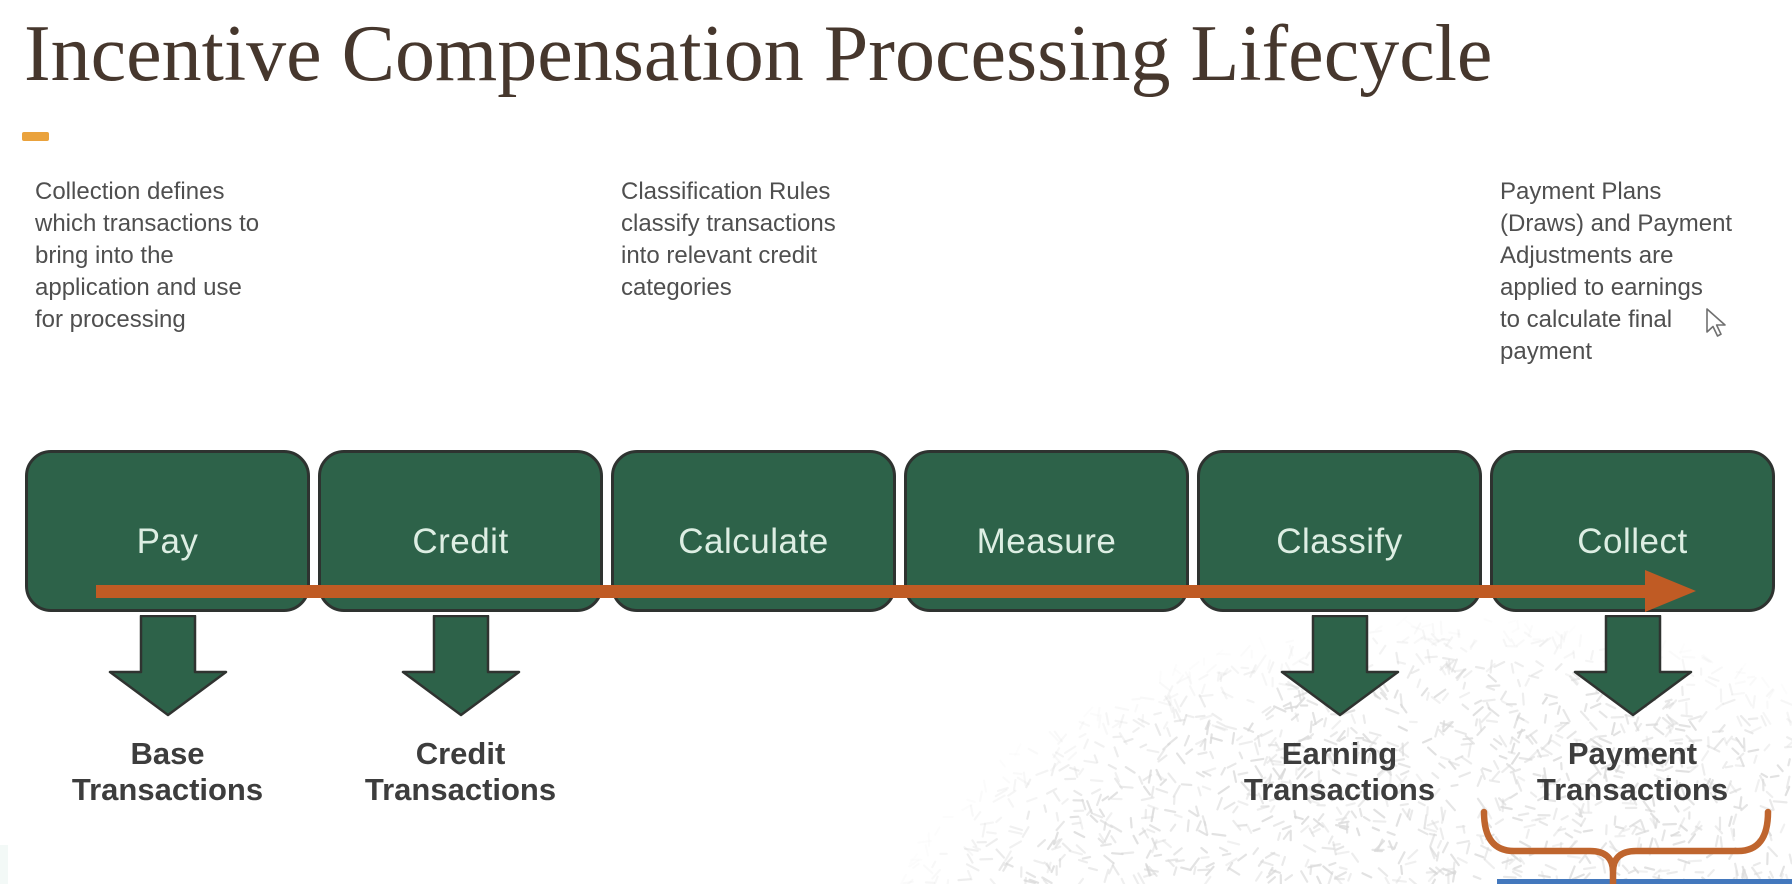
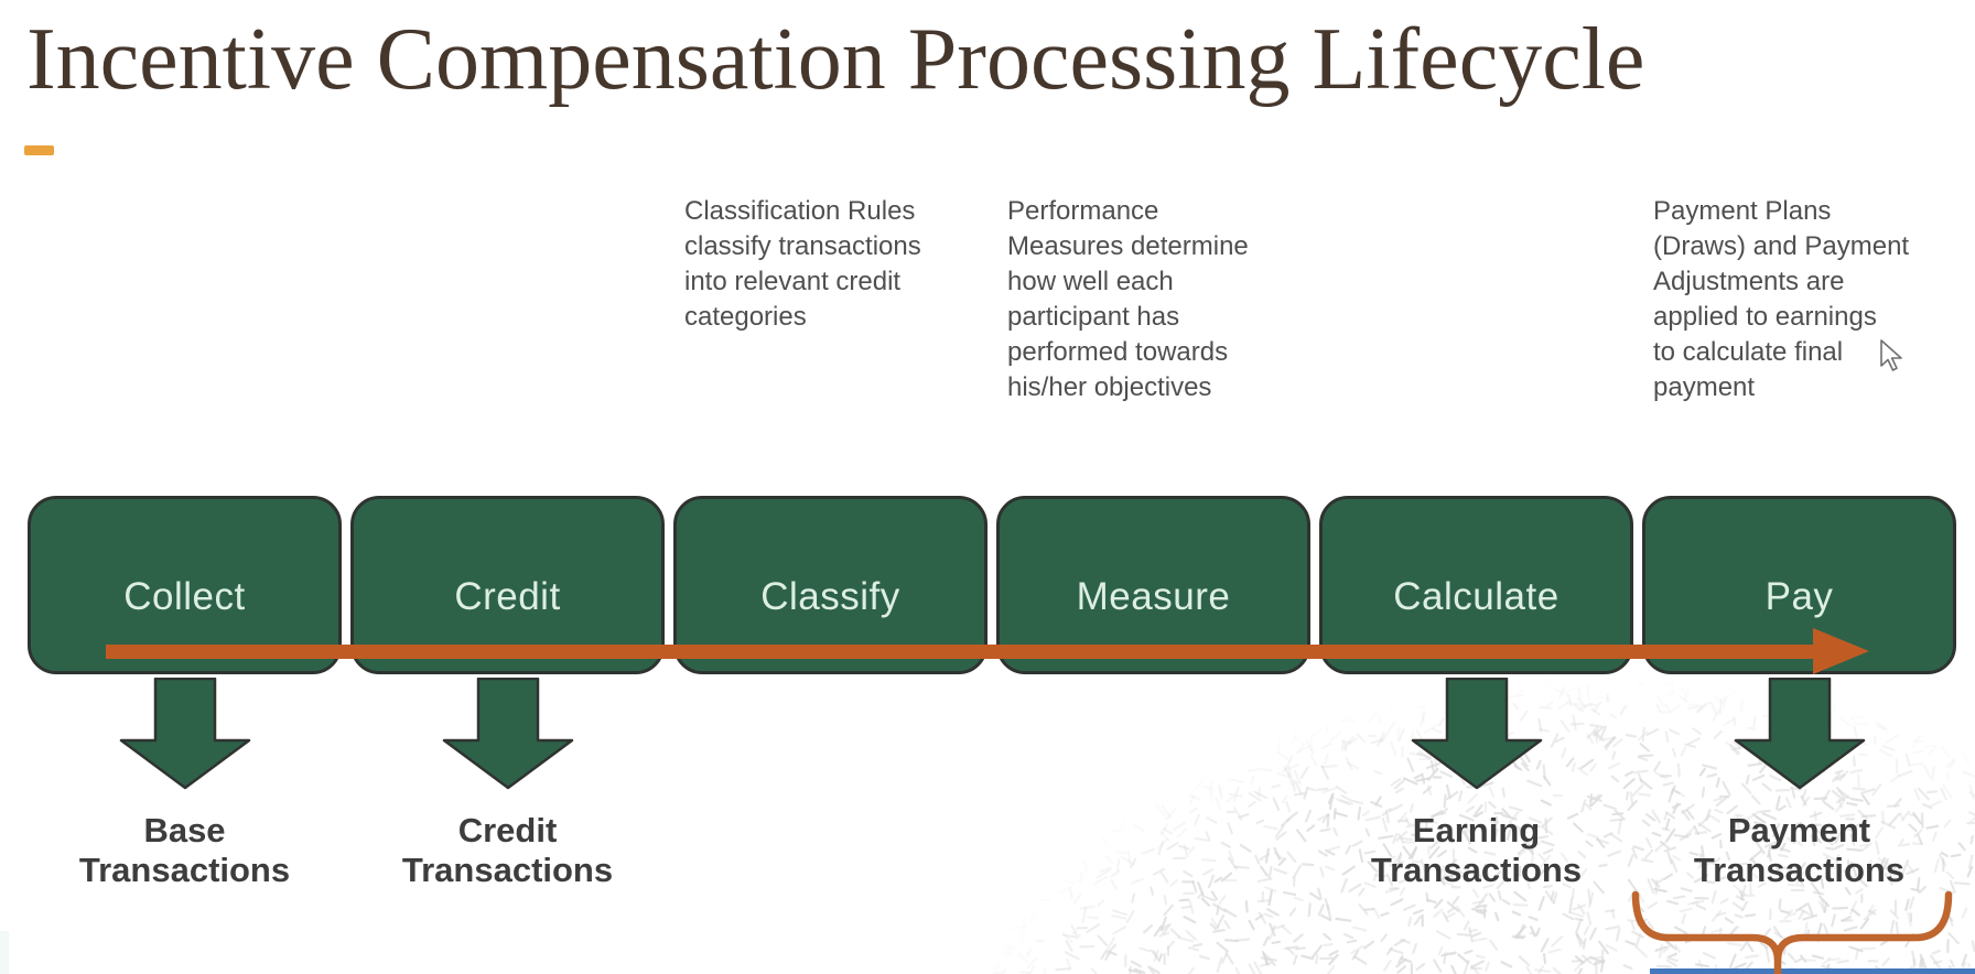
  Incentive Compensation Processing Lifecycle
- Collection defines
- which transactions to
- bring into the
- application and use
- for processing
- Pay
+ Collect
  Base
  Transactions
  Credit
  Credit
  Transactions
  Classification Rules
  classify transactions
  into relevant credit
  categories
- Calculate
+ Classify
+ Performance
+ Measures determine
+ how well each
+ participant has
+ performed towards
+ his/her objectives
  Measure
- Classify
+ Calculate
  Earning
  Transactions
  Payment Plans
  (Draws) and Payment
  Adjustments are
  applied to earnings
  to calculate final
  payment
- Collect
+ Pay
  Payment
  Transactions
